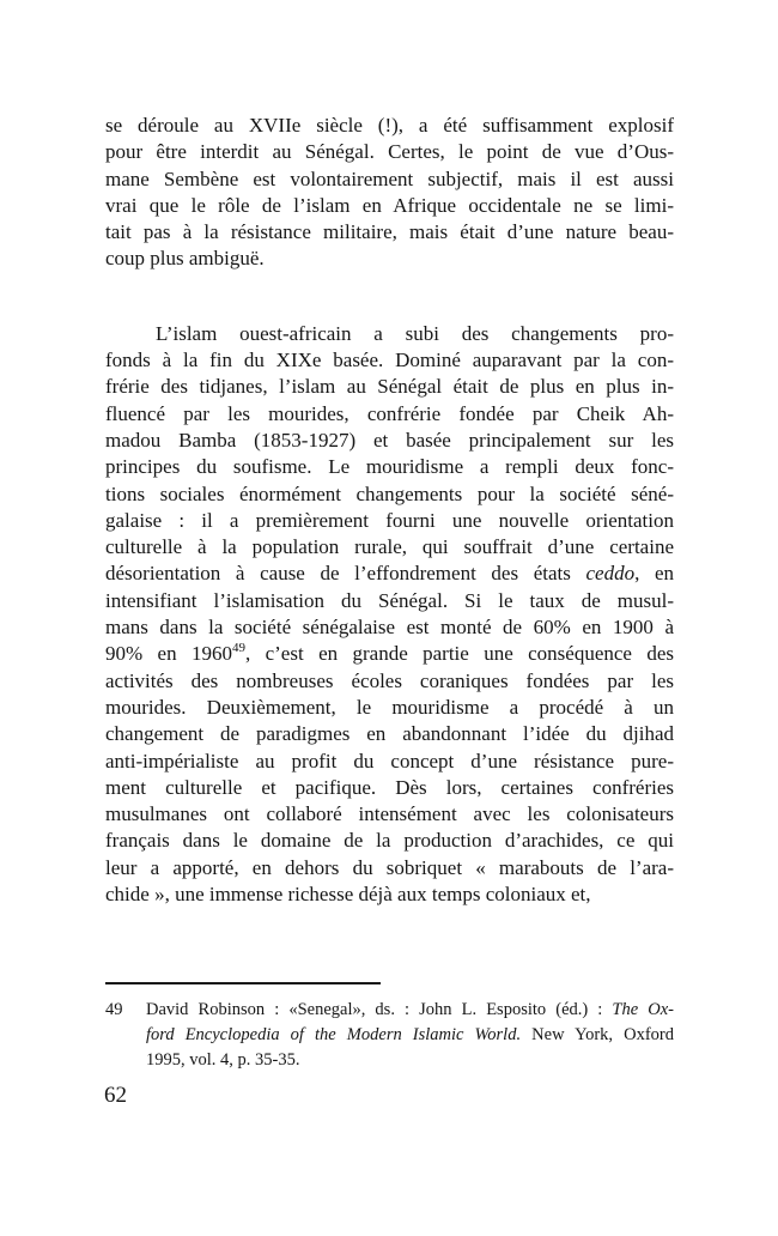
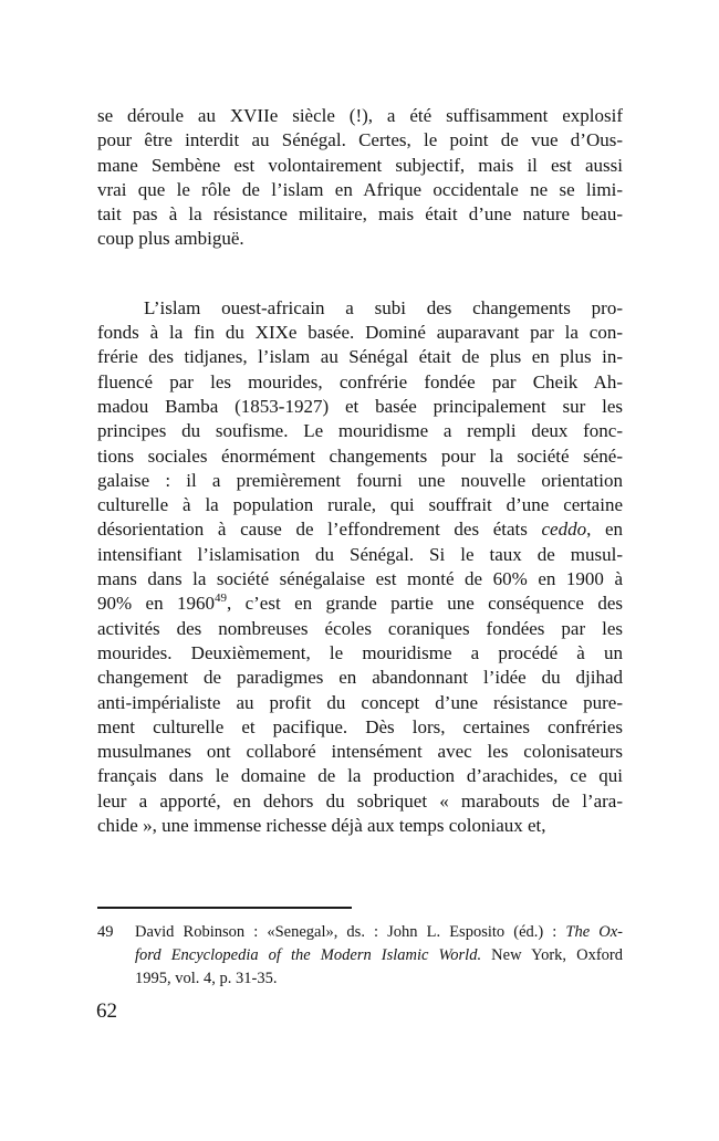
  se déroule au XVIIe siècle (!), a été suffisamment explosif
  pour être interdit au Sénégal. Certes, le point de vue d’Ous-
  mane Sembène est volontairement subjectif, mais il est aussi
  vrai que le rôle de l’islam en Afrique occidentale ne se limi-
  tait pas à la résistance militaire, mais était d’une nature beau-
  coup plus ambiguë.
  L’islam ouest-africain a subi des changements pro-
  fonds à la fin du XIXe basée. Dominé auparavant par la con-
  frérie des tidjanes, l’islam au Sénégal était de plus en plus in-
  fluencé par les mourides, confrérie fondée par Cheik Ah-
  madou Bamba (1853-1927) et basée principalement sur les
  principes du soufisme. Le mouridisme a rempli deux fonc-
  tions sociales énormément changements pour la société séné-
  galaise : il a premièrement fourni une nouvelle orientation
  culturelle à la population rurale, qui souffrait d’une certaine
  désorientation à cause de l’effondrement des états ceddo, en
  intensifiant l’islamisation du Sénégal. Si le taux de musul-
  mans dans la société sénégalaise est monté de 60% en 1900 à
  90% en 196049, c’est en grande partie une conséquence des
  activités des nombreuses écoles coraniques fondées par les
  mourides. Deuxièmement, le mouridisme a procédé à un
  changement de paradigmes en abandonnant l’idée du djihad
  anti-impérialiste au profit du concept d’une résistance pure-
  ment culturelle et pacifique. Dès lors, certaines confréries
  musulmanes ont collaboré intensément avec les colonisateurs
  français dans le domaine de la production d’arachides, ce qui
  leur a apporté, en dehors du sobriquet « marabouts de l’ara-
  chide », une immense richesse déjà aux temps coloniaux et,
  49
  David Robinson : «Senegal», ds. : John L. Esposito (éd.) : The Ox-
  ford Encyclopedia of the Modern Islamic World. New York, Oxford
- 1995, vol. 4, p. 35-35.
+ 1995, vol. 4, p. 31-35.
  62
